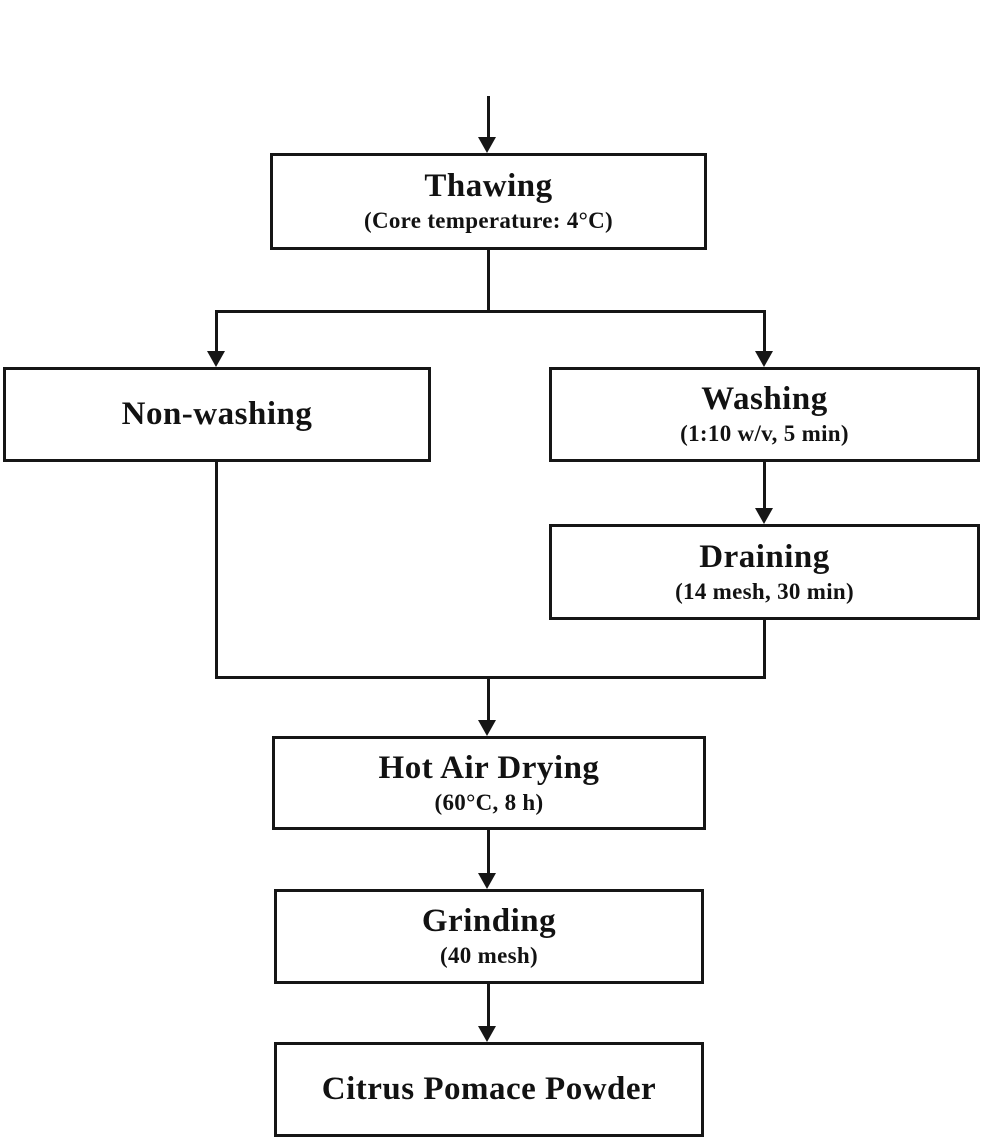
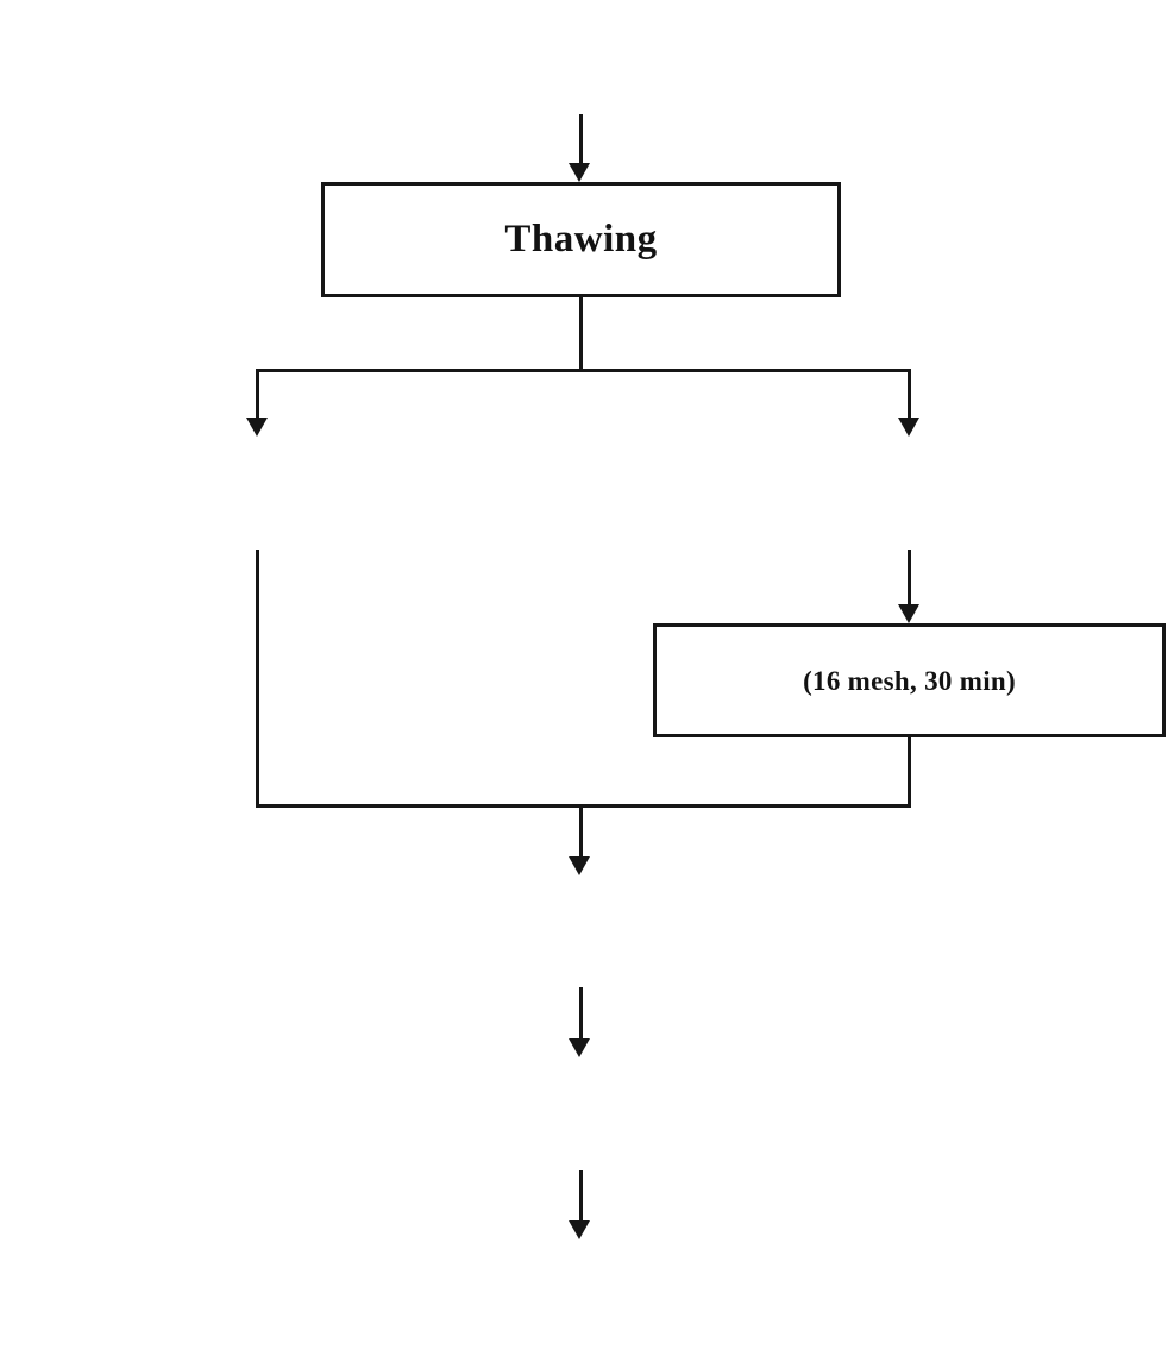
  Thawing
- (Core temperature: 4°C)
- Non-washing
- Washing
- (1:10 w/v, 5 min)
- Draining
- (14 mesh, 30 min)
+ (16 mesh, 30 min)
- Hot Air Drying
- (60°C, 8 h)
- Grinding
- (40 mesh)
- Citrus Pomace Powder
